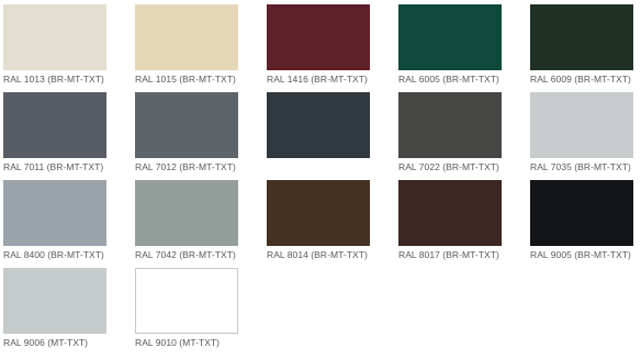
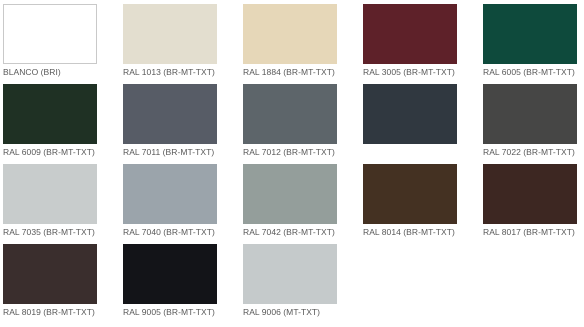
+ BLANCO (BRI)
  RAL 1013 (BR-MT-TXT)
- RAL 1015 (BR-MT-TXT)
+ RAL 1884 (BR-MT-TXT)
- RAL 1416 (BR-MT-TXT)
+ RAL 3005 (BR-MT-TXT)
  RAL 6005 (BR-MT-TXT)
  RAL 6009 (BR-MT-TXT)
  RAL 7011 (BR-MT-TXT)
  RAL 7012 (BR-MT-TXT)
  RAL 7022 (BR-MT-TXT)
  RAL 7035 (BR-MT-TXT)
- RAL 8400 (BR-MT-TXT)
+ RAL 7040 (BR-MT-TXT)
  RAL 7042 (BR-MT-TXT)
  RAL 8014 (BR-MT-TXT)
  RAL 8017 (BR-MT-TXT)
+ RAL 8019 (BR-MT-TXT)
  RAL 9005 (BR-MT-TXT)
  RAL 9006 (MT-TXT)
- RAL 9010 (MT-TXT)
